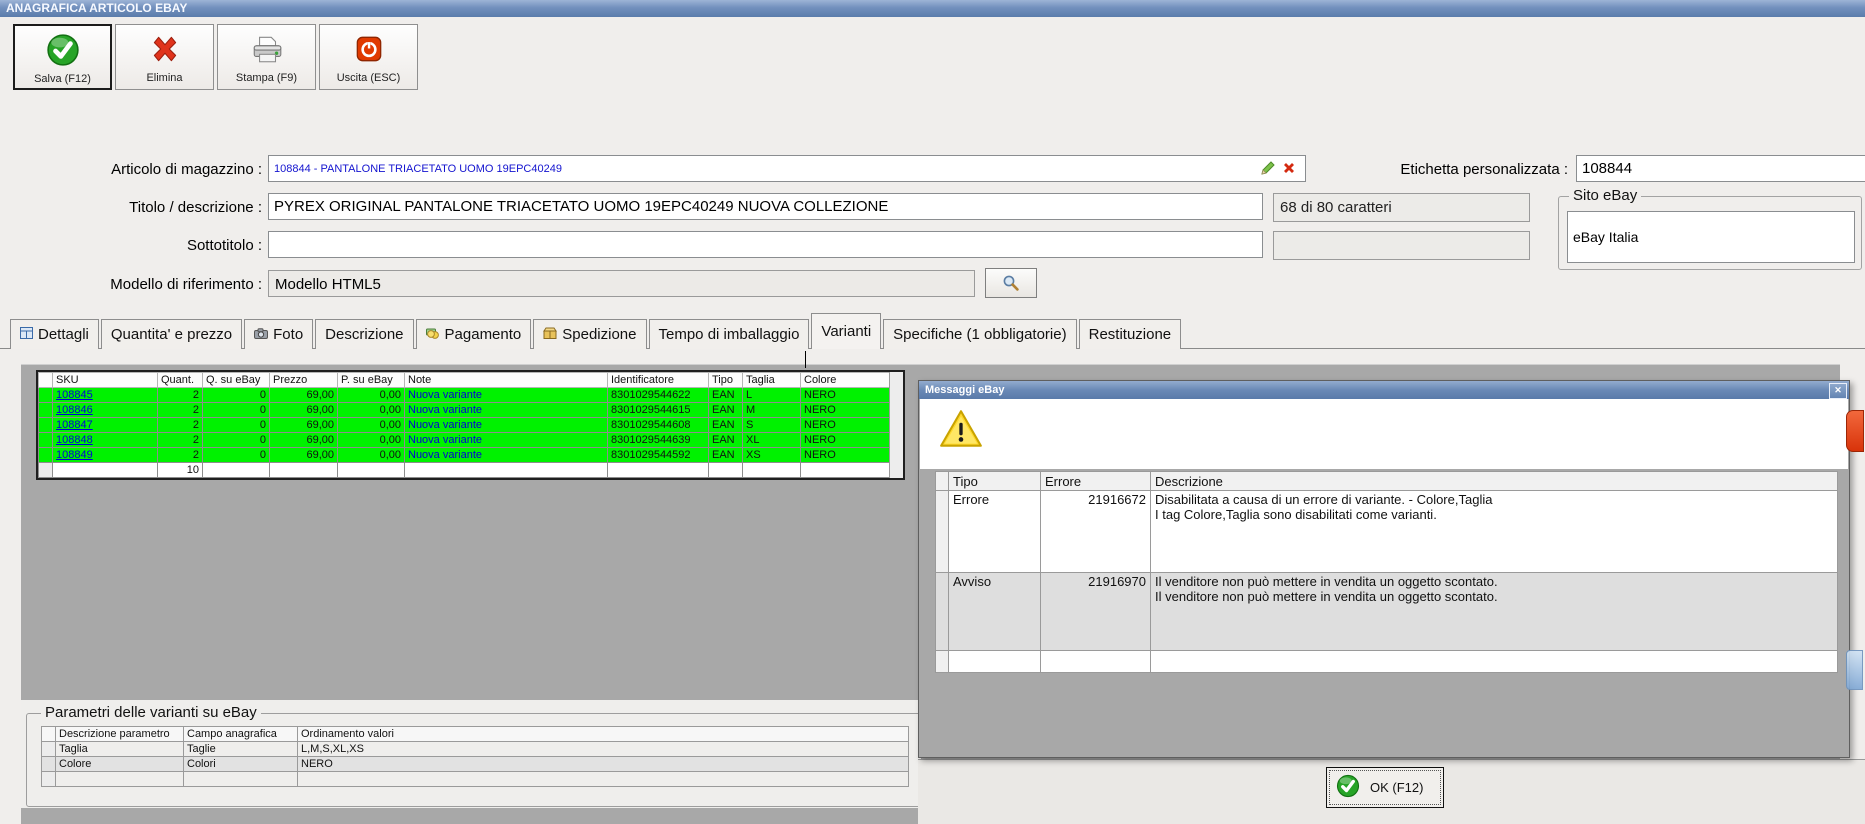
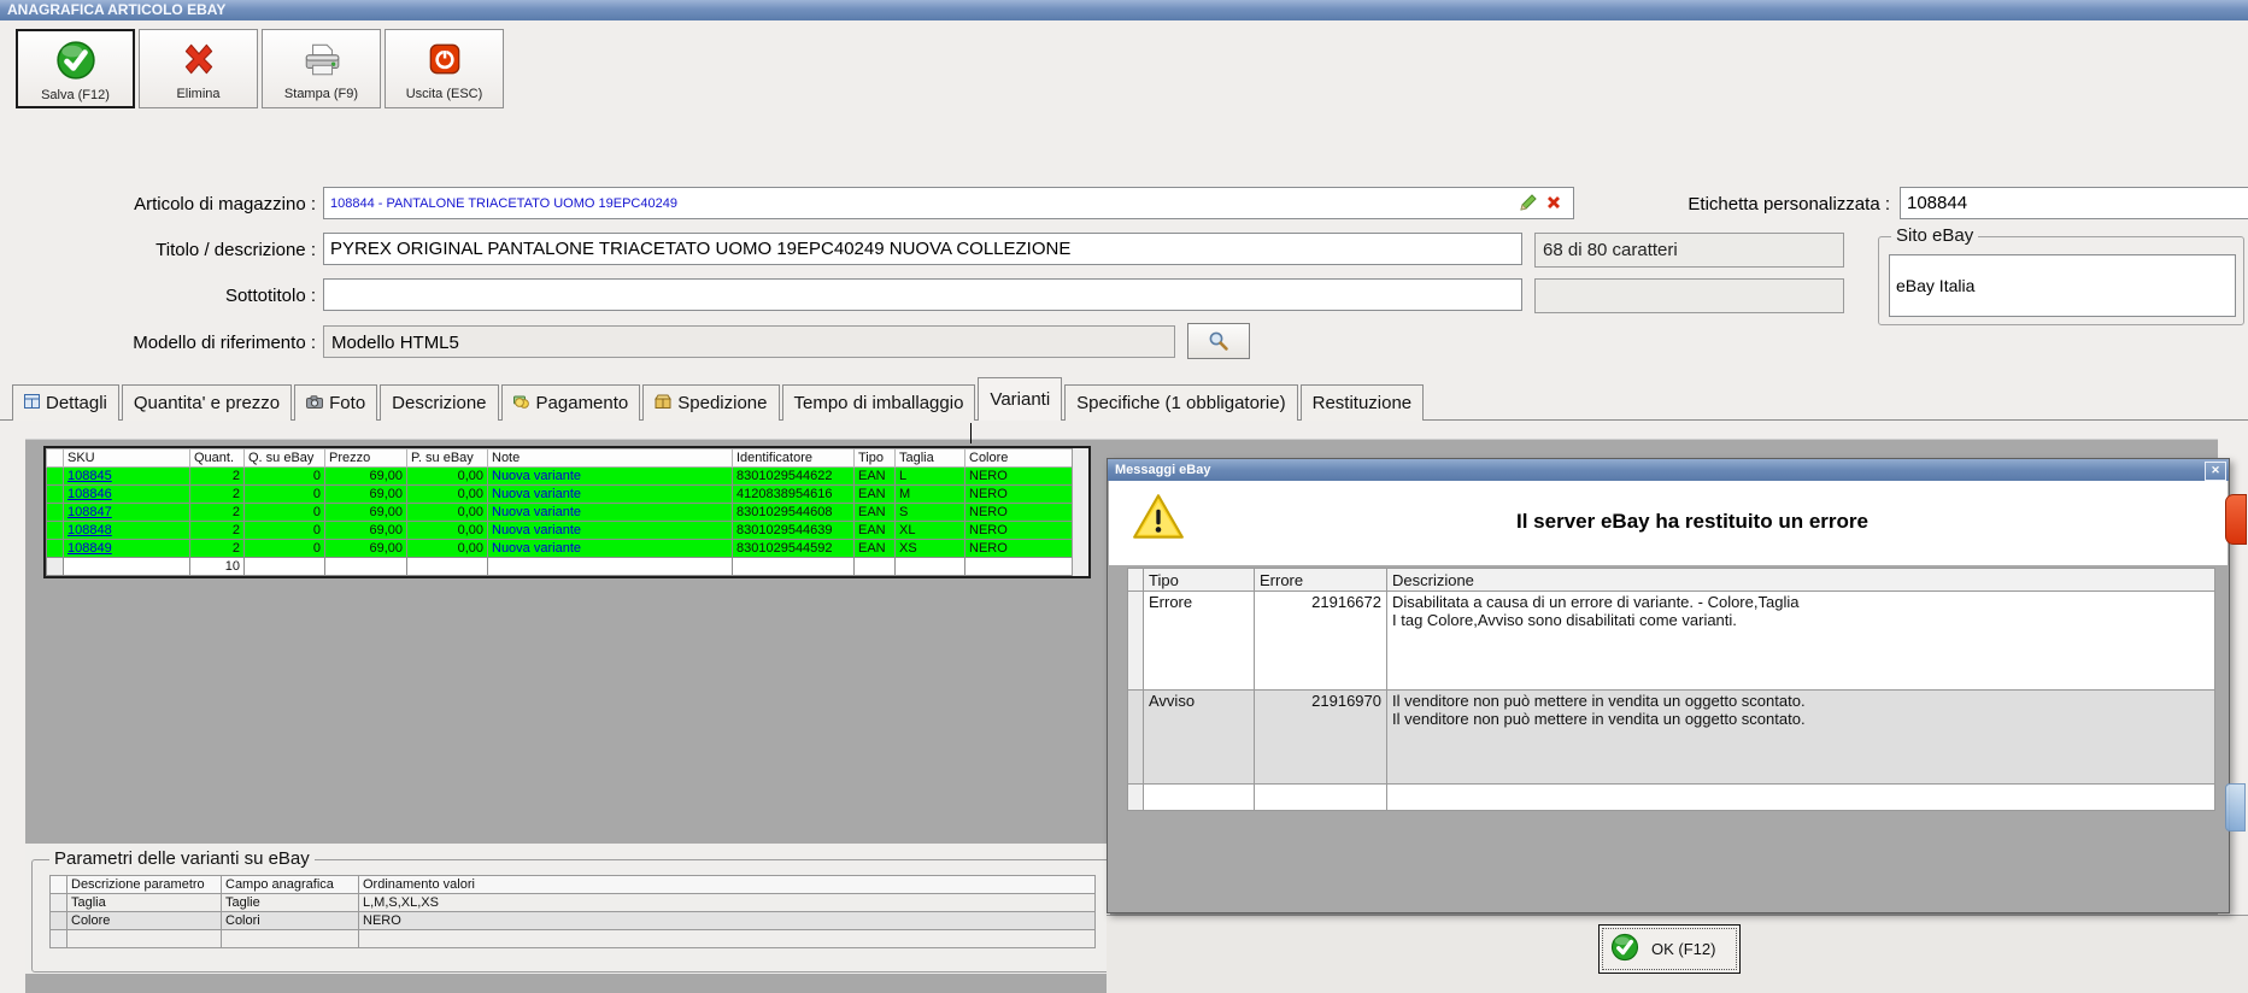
  ANAGRAFICA ARTICOLO EBAY
  Salva (F12)
  Elimina
  Stampa (F9)
  Uscita (ESC)
  Articolo di magazzino :
  Titolo / descrizione :
  Sottotitolo :
  Modello di riferimento :
  Etichetta personalizzata :
  108844 - PANTALONE TRIACETATO UOMO 19EPC40249
  108844
  PYREX ORIGINAL PANTALONE TRIACETATO UOMO 19EPC40249 NUOVA COLLEZIONE
  68 di 80 caratteri
  Sito eBay
  eBay Italia
  Modello HTML5
  Dettagli
  Quantita' e prezzo
  Foto
  Descrizione
  Pagamento
  Spedizione
  Tempo di imballaggio
  Varianti
  Specifiche (1 obbligatorie)
  Restituzione
  	SKU	Quant.	Q. su eBay	Prezzo	P. su eBay	Note	Identificatore	Tipo	Taglia	Colore
  	108845	2	0	69,00	0,00	Nuova variante	8301029544622	EAN	L	NERO
- 	108846	2	0	69,00	0,00	Nuova variante	8301029544615	EAN	M	NERO
+ 	108846	2	0	69,00	0,00	Nuova variante	4120838954616	EAN	M	NERO
  	108847	2	0	69,00	0,00	Nuova variante	8301029544608	EAN	S	NERO
  	108848	2	0	69,00	0,00	Nuova variante	8301029544639	EAN	XL	NERO
  	108849	2	0	69,00	0,00	Nuova variante	8301029544592	EAN	XS	NERO
  		10
  Parametri delle varianti su eBay
  	Descrizione parametro	Campo anagrafica	Ordinamento valori
  	Taglia	Taglie	L,M,S,XL,XS
  	Colore	Colori	NERO
  Messaggi eBay
  ✕
+ Il server eBay ha restituito un errore
  	Tipo	Errore	Descrizione
- 	Errore	21916672	Disabilitata a causa di un errore di variante. - Colore,Taglia I tag Colore,Taglia sono disabilitati come varianti.
+ 	Errore	21916672	Disabilitata a causa di un errore di variante. - Colore,Taglia I tag Colore,Avviso sono disabilitati come varianti.
  	Avviso	21916970	Il venditore non può mettere in vendita un oggetto scontato. Il venditore non può mettere in vendita un oggetto scontato.
  OK (F12)
